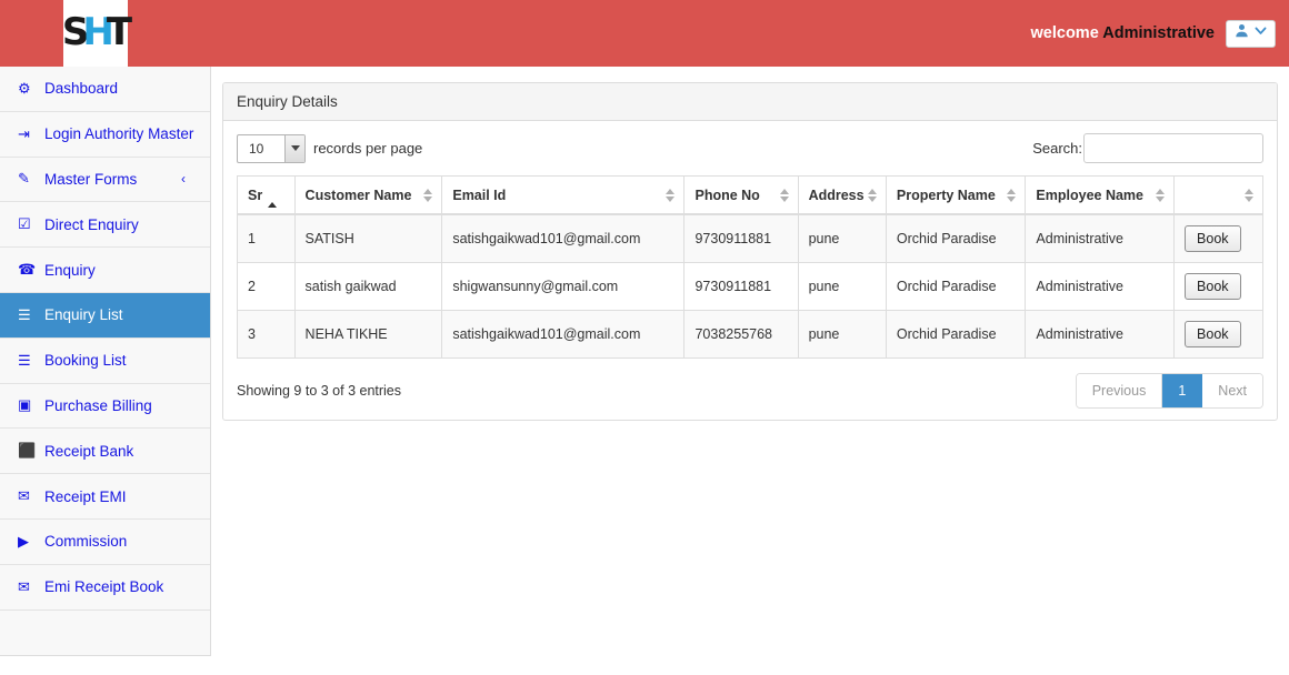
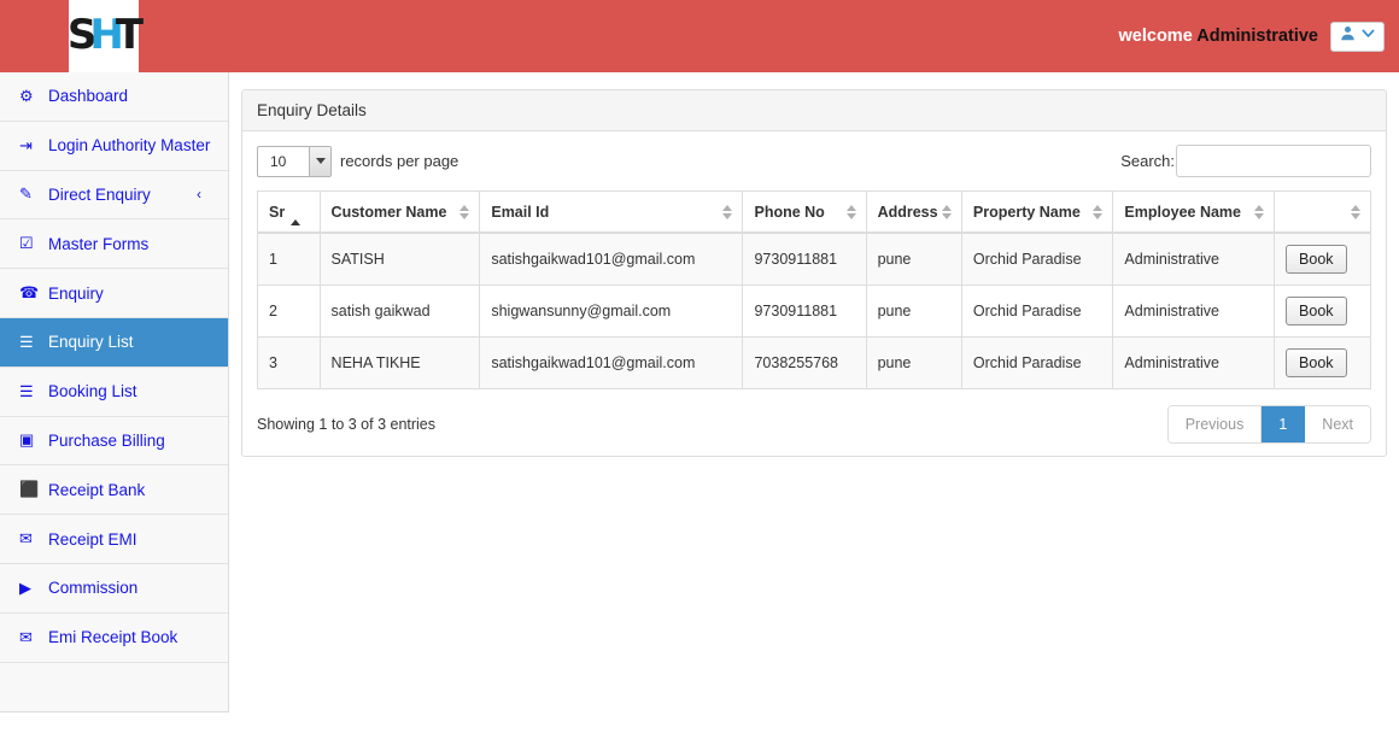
  SHT
  welcome Administrative
  ⚙
  Dashboard
  ⇥
  Login Authority Master
  ✎
- Master Forms
+ Direct Enquiry
  ‹
  ☑
- Direct Enquiry
+ Master Forms
  ☎
  Enquiry
  ☰
  Enquiry List
  ☰
  Booking List
  ▣
  Purchase Billing
  ⬛
  Receipt Bank
  ✉
  Receipt EMI
  ▶
  Commission
  ✉
  Emi Receipt Book
  Enquiry Details
  10
  records per page
  Search:
  Sr	Customer Name	Email Id	Phone No	Address	Property Name	Employee Name
  1	SATISH	satishgaikwad101@gmail.com	9730911881	pune	Orchid Paradise	Administrative	Book
  2	satish gaikwad	shigwansunny@gmail.com	9730911881	pune	Orchid Paradise	Administrative	Book
  3	NEHA TIKHE	satishgaikwad101@gmail.com	7038255768	pune	Orchid Paradise	Administrative	Book
- Showing 9 to 3 of 3 entries
+ Showing 1 to 3 of 3 entries
  Previous
  1
  Next
